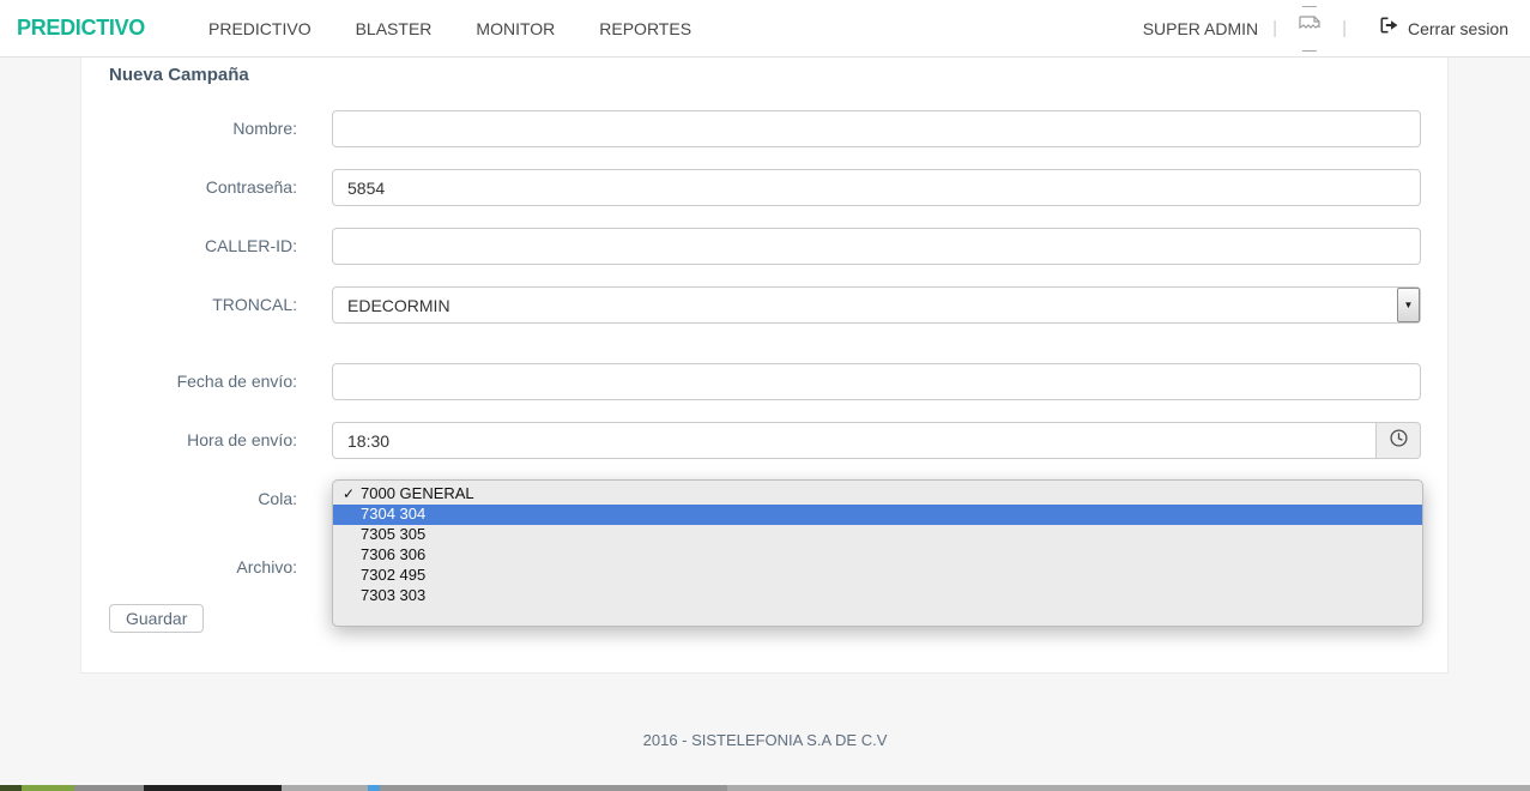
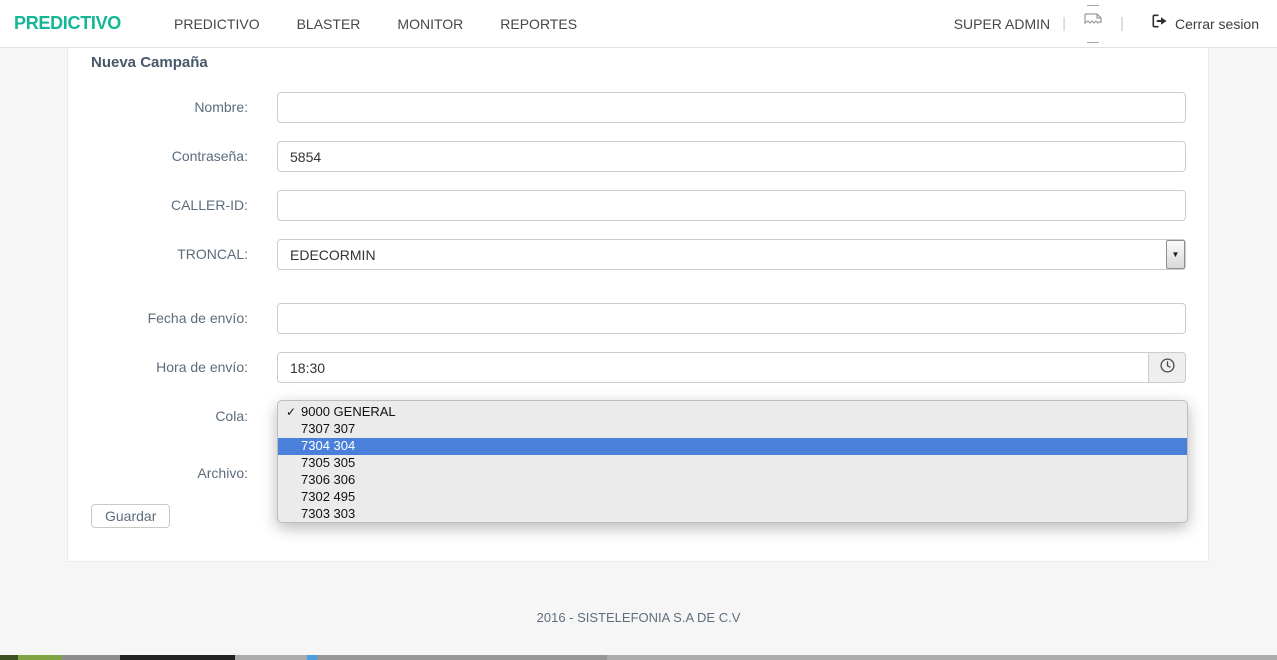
  PREDICTIVO
  PREDICTIVO
  BLASTER
  MONITOR
  REPORTES
  SUPER ADMIN
  |
  |
  Cerrar sesion
  Nueva Campaña
  Nombre:
  Contraseña:
  5854
  CALLER-ID:
  TRONCAL:
  EDECORMIN
  ▼
  Fecha de envío:
  Hora de envío:
  18:30
  Cola:
  Archivo:
  ✓
- 7000 GENERAL
+ 9000 GENERAL
+ 7307 307
  7304 304
  7305 305
  7306 306
  7302 495
  7303 303
  Guardar
  2016 - SISTELEFONIA S.A DE C.V
